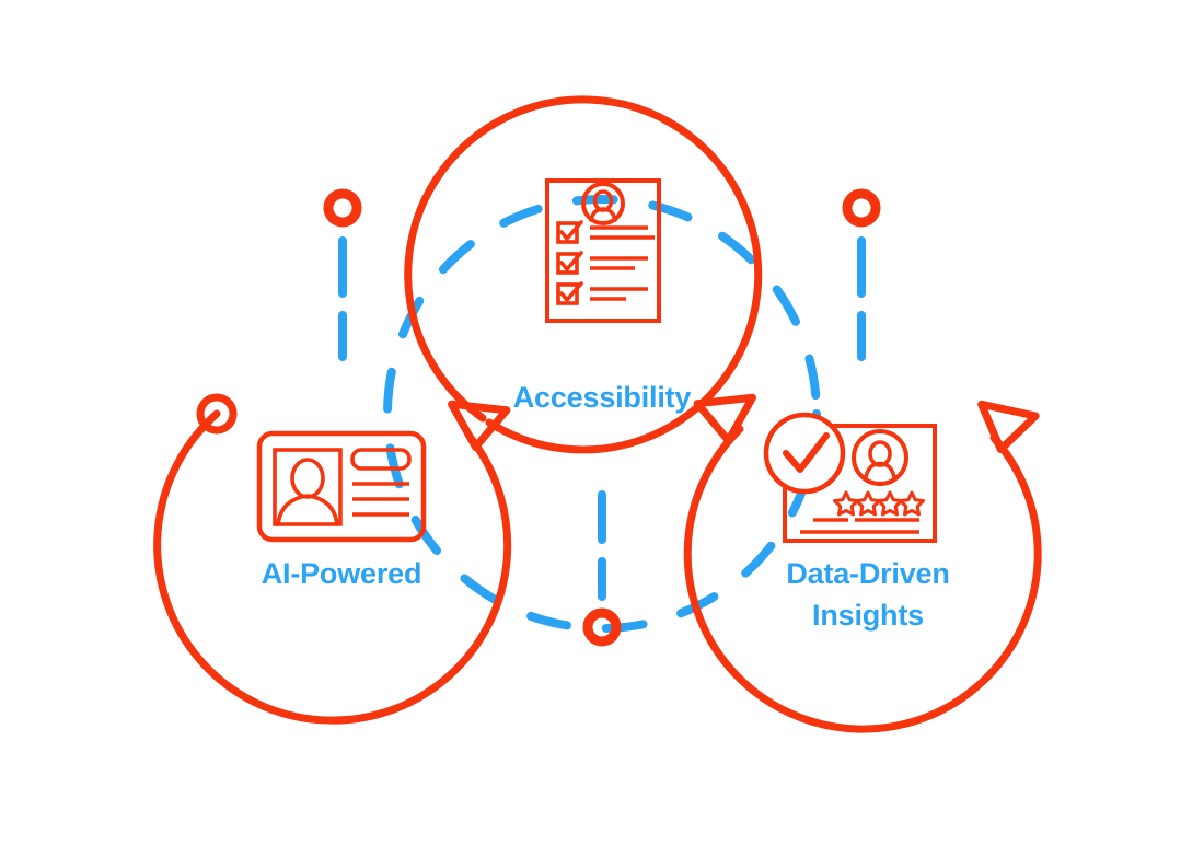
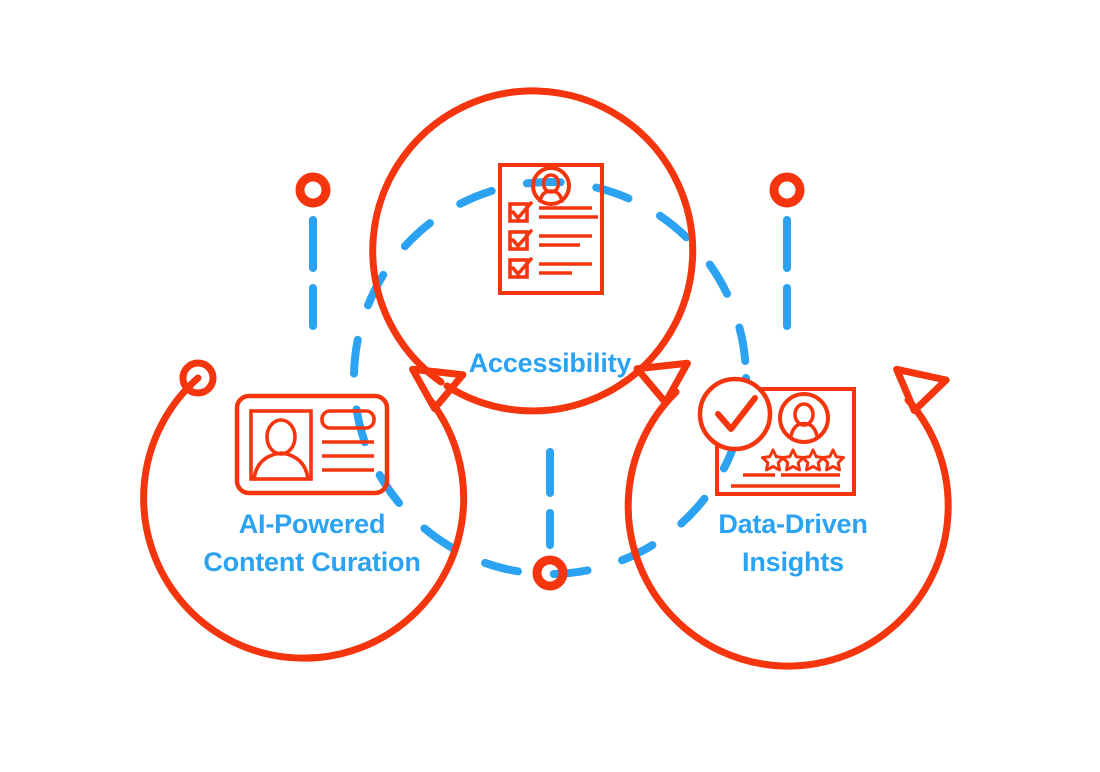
  Accessibility
  AI-Powered
+ Content Curation
  Data-Driven
  Insights
